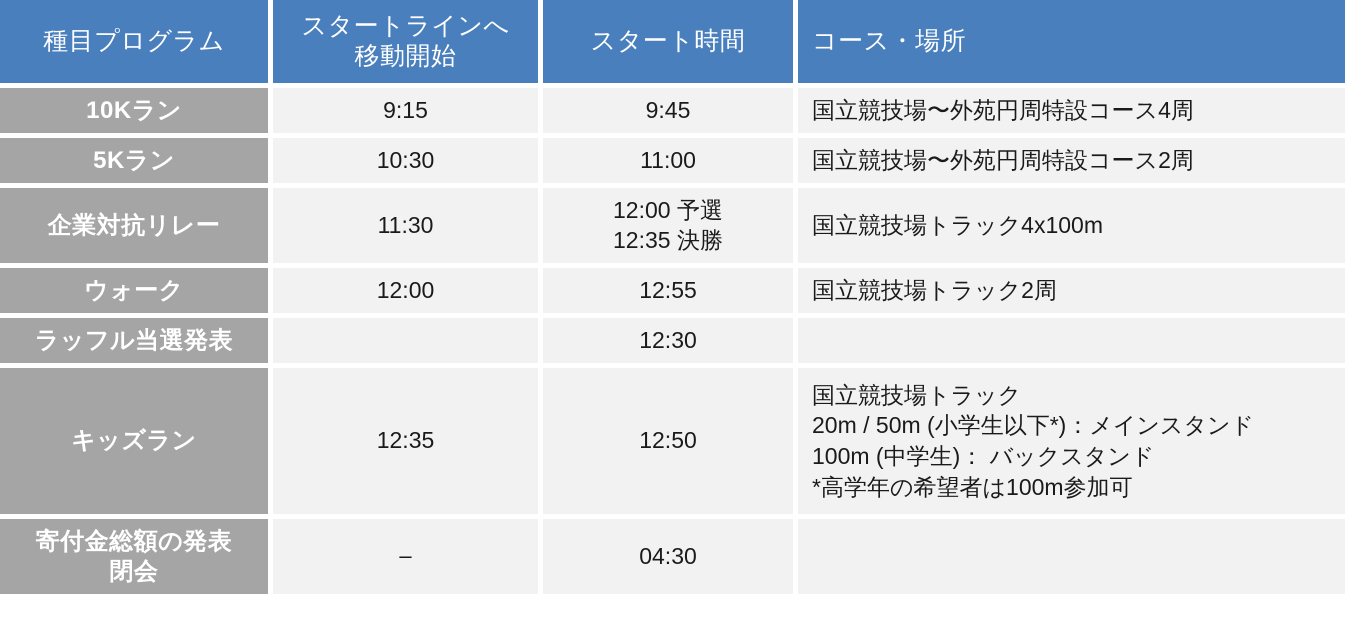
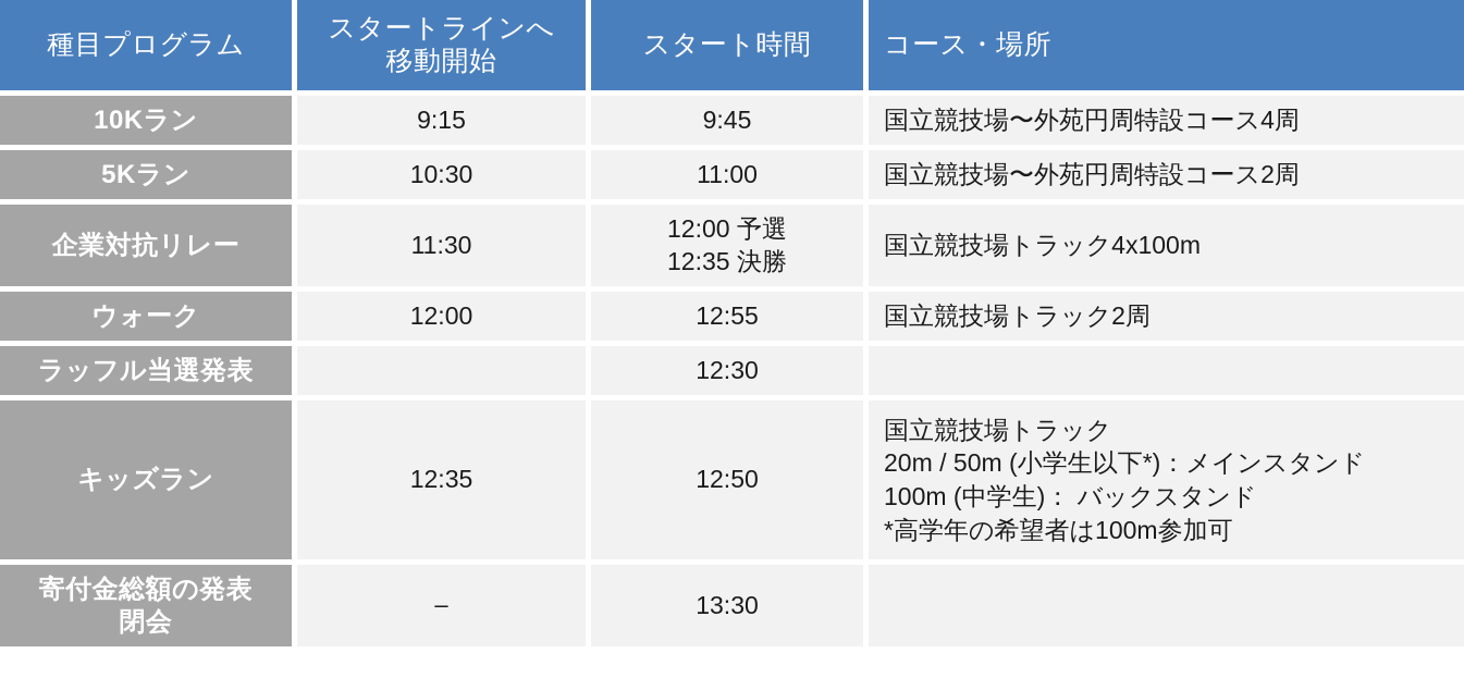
  種目プログラム	スタートラインへ 移動開始	スタート時間	コース・場所
  10Kラン	9:15	9:45	国立競技場〜外苑円周特設コース4周
  5Kラン	10:30	11:00	国立競技場〜外苑円周特設コース2周
  企業対抗リレー	11:30	12:00 予選 12:35 決勝	国立競技場トラック4x100m
  ウォーク	12:00	12:55	国立競技場トラック2周
  ラッフル当選発表		12:30
  キッズラン	12:35	12:50	国立競技場トラック 20m / 50m (小学生以下*)：メインスタンド 100m (中学生)： バックスタンド *高学年の希望者は100m参加可
- 寄付金総額の発表 閉会	–	04:30
+ 寄付金総額の発表 閉会	–	13:30
